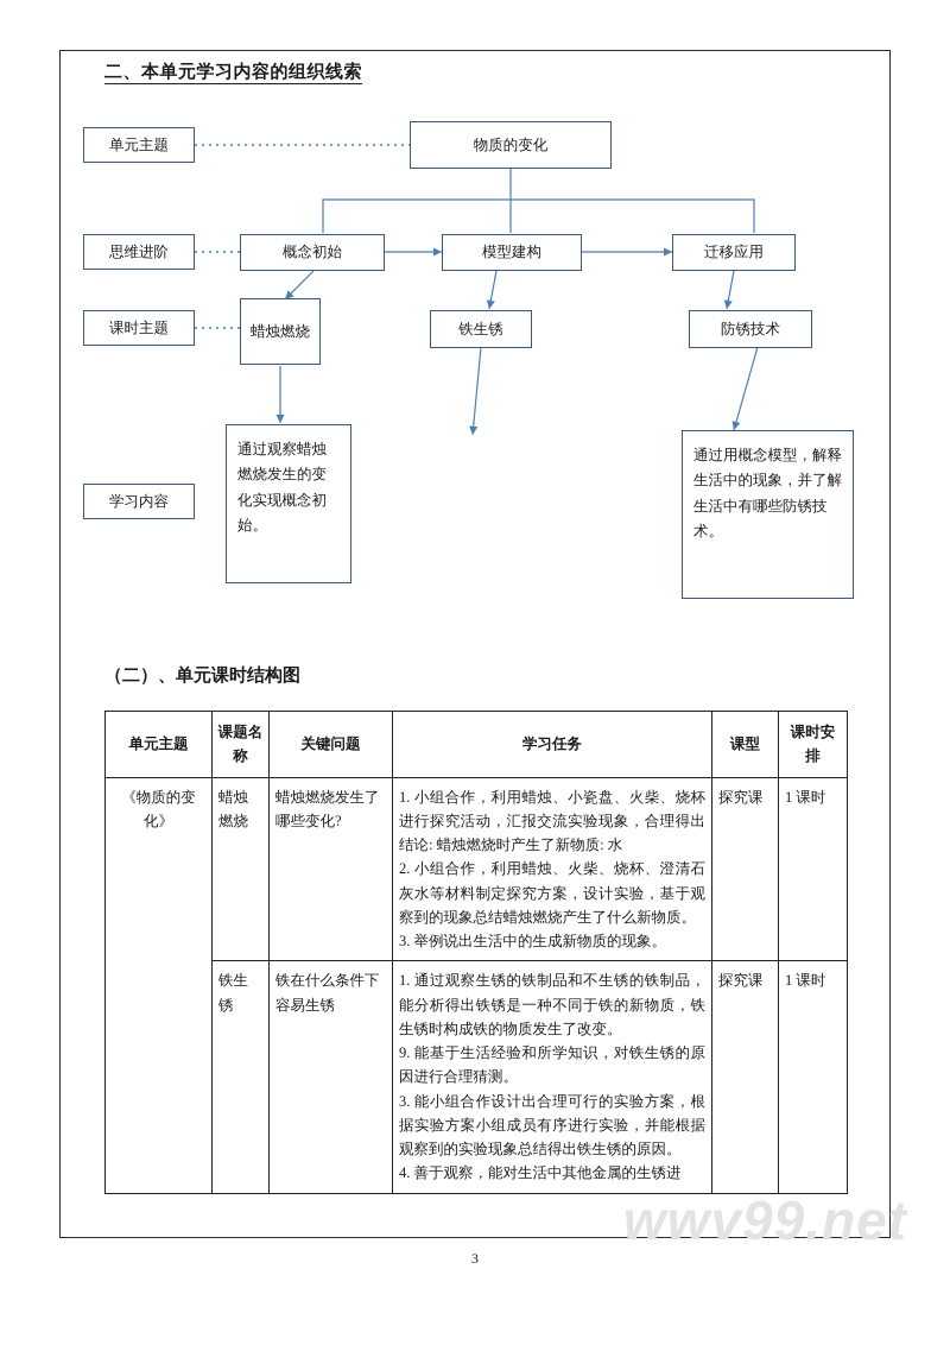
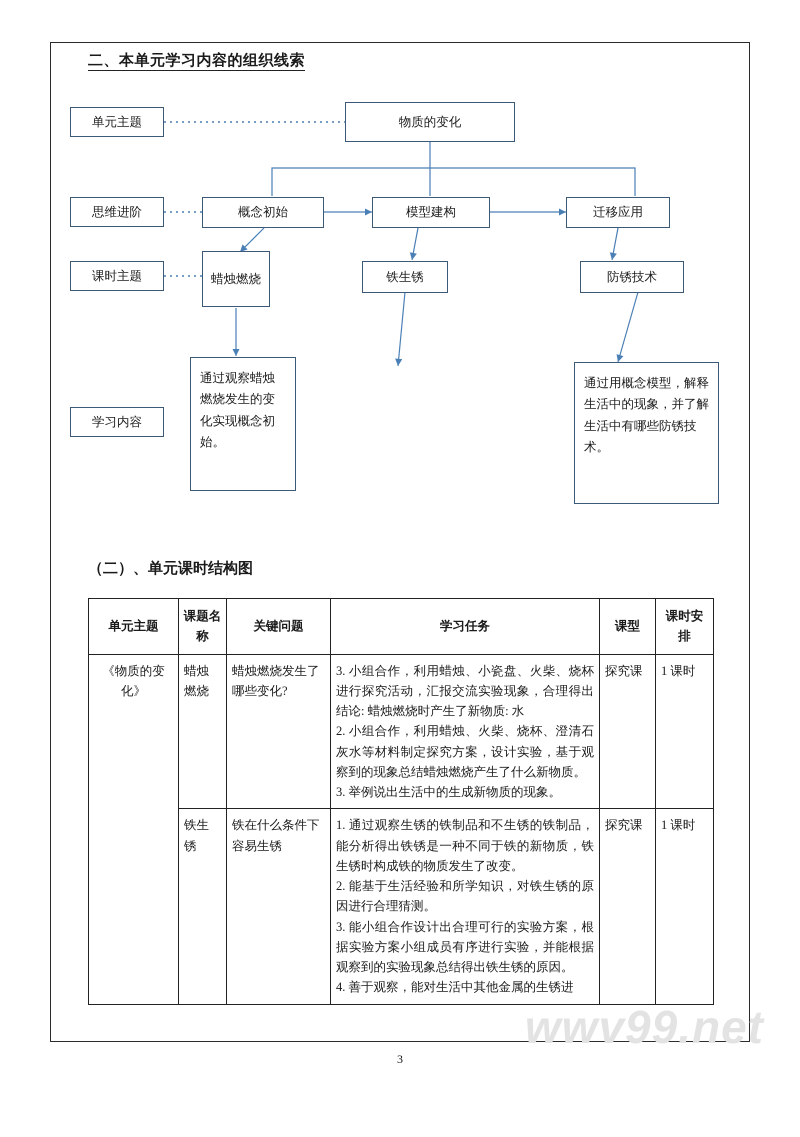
  二、本单元学习内容的组织线索
  单元主题
  思维进阶
  课时主题
  学习内容
  物质的变化
  概念初始
  模型建构
  迁移应用
  蜡烛燃烧
  铁生锈
  防锈技术
  通过观察蜡烛燃烧发生的变化实现概念初始。
  通过用概念模型，解释生活中的现象，并了解生活中有哪些防锈技术。
  （二）、单元课时结构图
  单元主题	课题名称	关键问题	学习任务	课型	课时安排
- 《物质的变化》	蜡烛燃烧	蜡烛燃烧发生了哪些变化?	1. 小组合作，利用蜡烛、小瓷盘、火柴、烧杯进行探究活动，汇报交流实验现象，合理得出结论: 蜡烛燃烧时产生了新物质: 水 2. 小组合作，利用蜡烛、火柴、烧杯、澄清石灰水等材料制定探究方案，设计实验，基于观察到的现象总结蜡烛燃烧产生了什么新物质。 3. 举例说出生活中的生成新物质的现象。	探究课	1 课时
+ 《物质的变化》	蜡烛燃烧	蜡烛燃烧发生了哪些变化?	3. 小组合作，利用蜡烛、小瓷盘、火柴、烧杯进行探究活动，汇报交流实验现象，合理得出结论: 蜡烛燃烧时产生了新物质: 水 2. 小组合作，利用蜡烛、火柴、烧杯、澄清石灰水等材料制定探究方案，设计实验，基于观察到的现象总结蜡烛燃烧产生了什么新物质。 3. 举例说出生活中的生成新物质的现象。	探究课	1 课时
- 铁生锈	铁在什么条件下容易生锈	1. 通过观察生锈的铁制品和不生锈的铁制品，能分析得出铁锈是一种不同于铁的新物质，铁生锈时构成铁的物质发生了改变。 9. 能基于生活经验和所学知识，对铁生锈的原因进行合理猜测。 3. 能小组合作设计出合理可行的实验方案，根据实验方案小组成员有序进行实验，并能根据观察到的实验现象总结得出铁生锈的原因。 4. 善于观察，能对生活中其他金属的生锈进	探究课	1 课时
+ 铁生锈	铁在什么条件下容易生锈	1. 通过观察生锈的铁制品和不生锈的铁制品，能分析得出铁锈是一种不同于铁的新物质，铁生锈时构成铁的物质发生了改变。 2. 能基于生活经验和所学知识，对铁生锈的原因进行合理猜测。 3. 能小组合作设计出合理可行的实验方案，根据实验方案小组成员有序进行实验，并能根据观察到的实验现象总结得出铁生锈的原因。 4. 善于观察，能对生活中其他金属的生锈进	探究课	1 课时
  wwv99.net
  3
